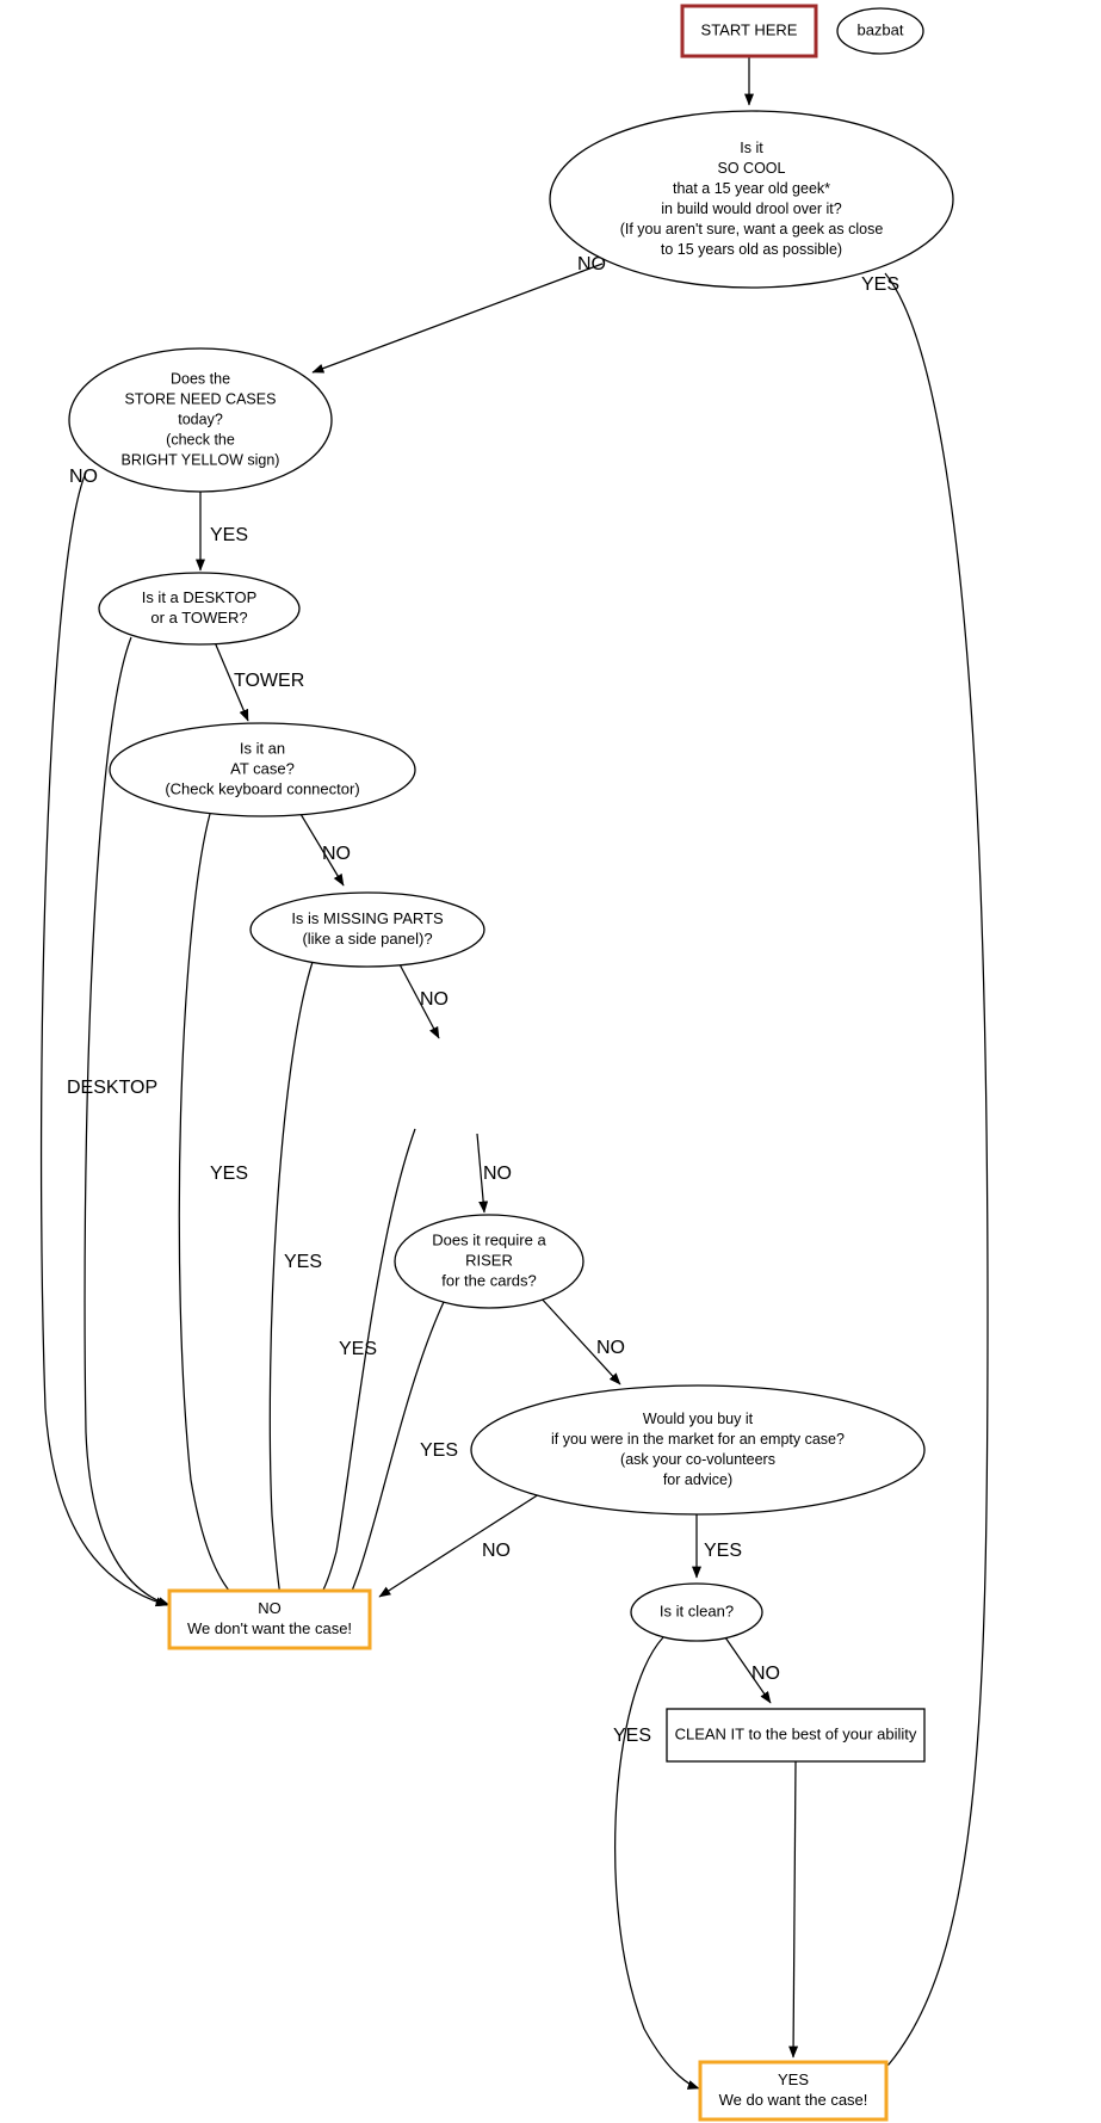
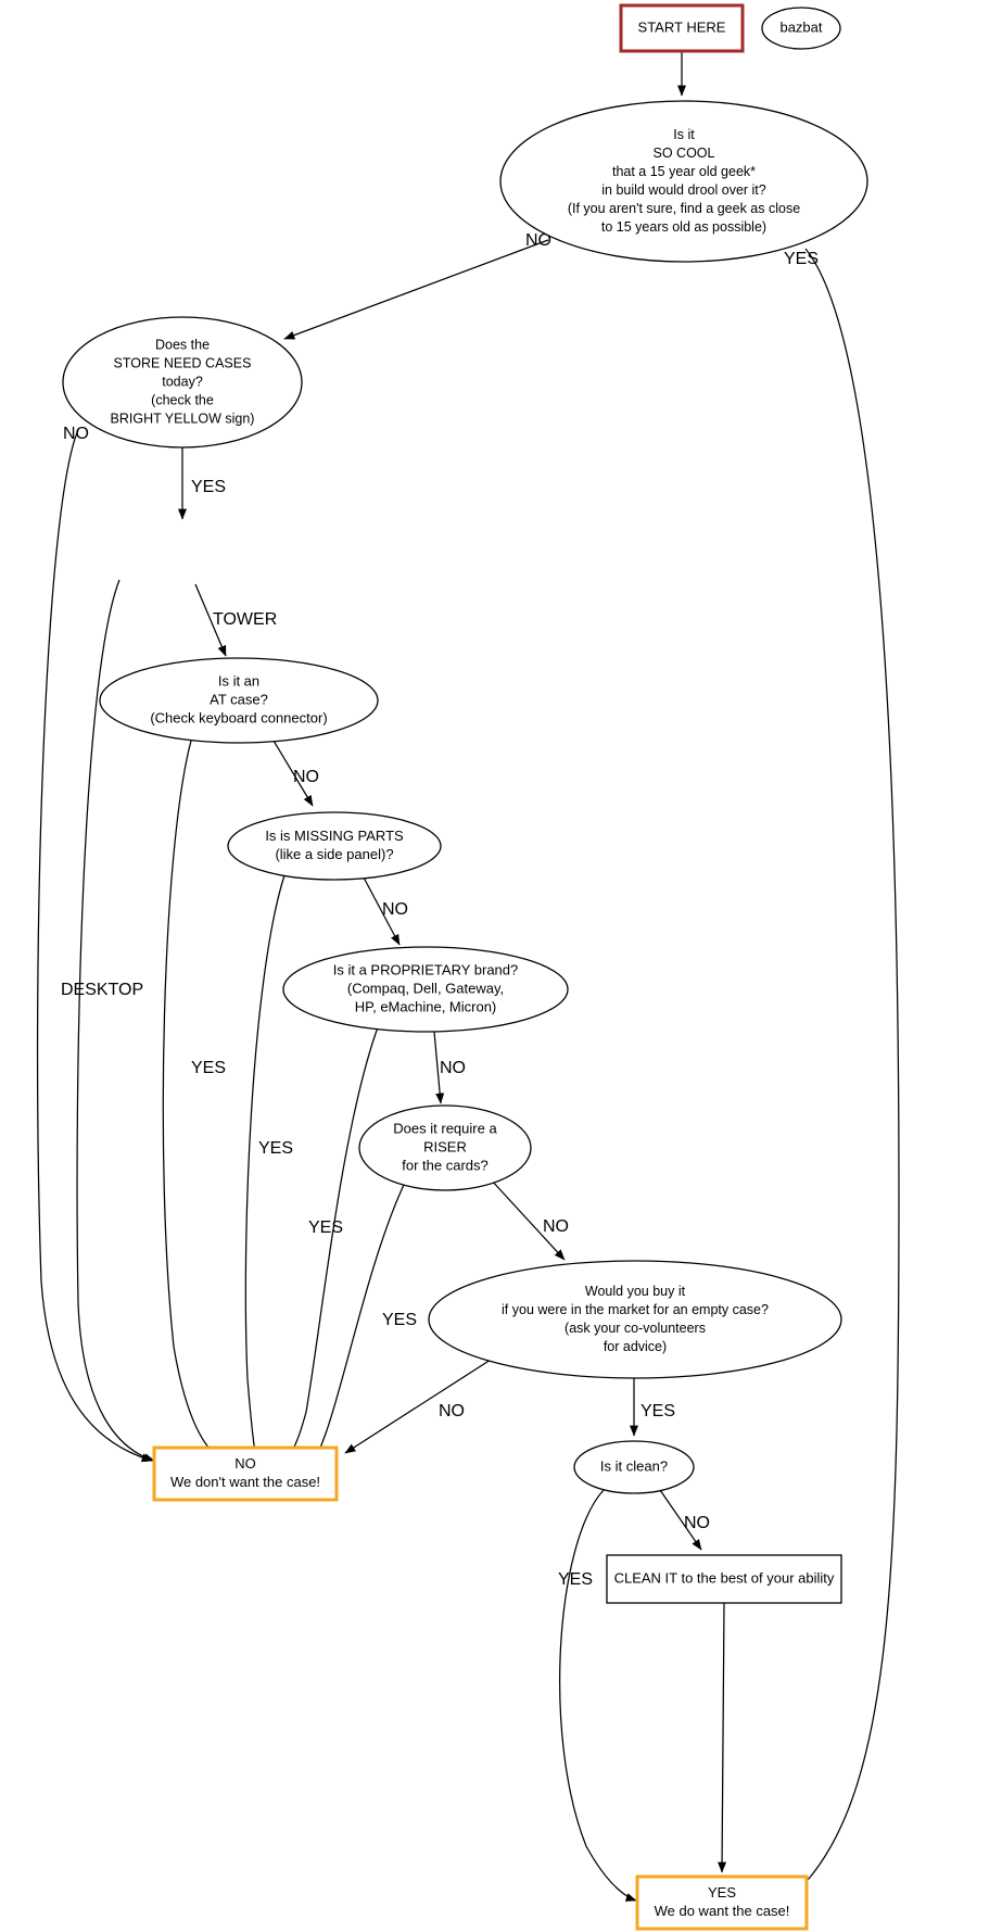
  NO
  YES
  NO
  YES
  DESKTOP
  TOWER
  YES
  NO
  YES
  NO
  YES
  NO
  YES
  NO
  NO
  YES
  NO
  YES
  START HERE
  bazbat
  Is it
  SO COOL
  that a 15 year old geek*
  in build would drool over it?
- (If you aren't sure, want a geek as close
+ (If you aren't sure, find a geek as close
  to 15 years old as possible)
  Does the
  STORE NEED CASES
  today?
  (check the
  BRIGHT YELLOW sign)
- Is it a DESKTOP
- or a TOWER?
  Is it an
  AT case?
  (Check keyboard connector)
  Is is MISSING PARTS
  (like a side panel)?
+ Is it a PROPRIETARY brand?
+ (Compaq, Dell, Gateway,
+ HP, eMachine, Micron)
  Does it require a
  RISER
  for the cards?
  Would you buy it
  if you were in the market for an empty case?
  (ask your co-volunteers
  for advice)
  NO
  We don't want the case!
  Is it clean?
  CLEAN IT to the best of your ability
  YES
  We do want the case!
